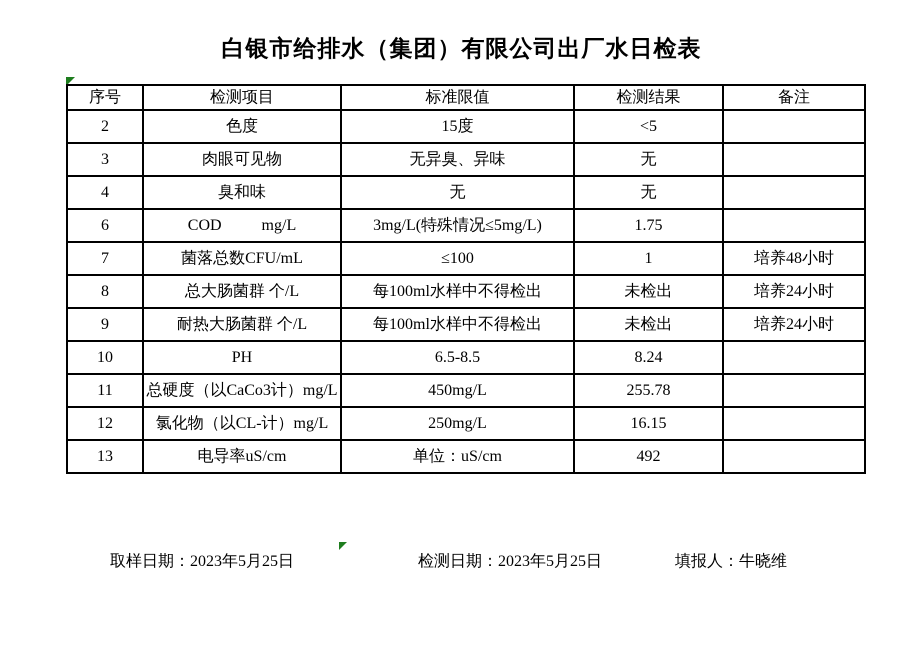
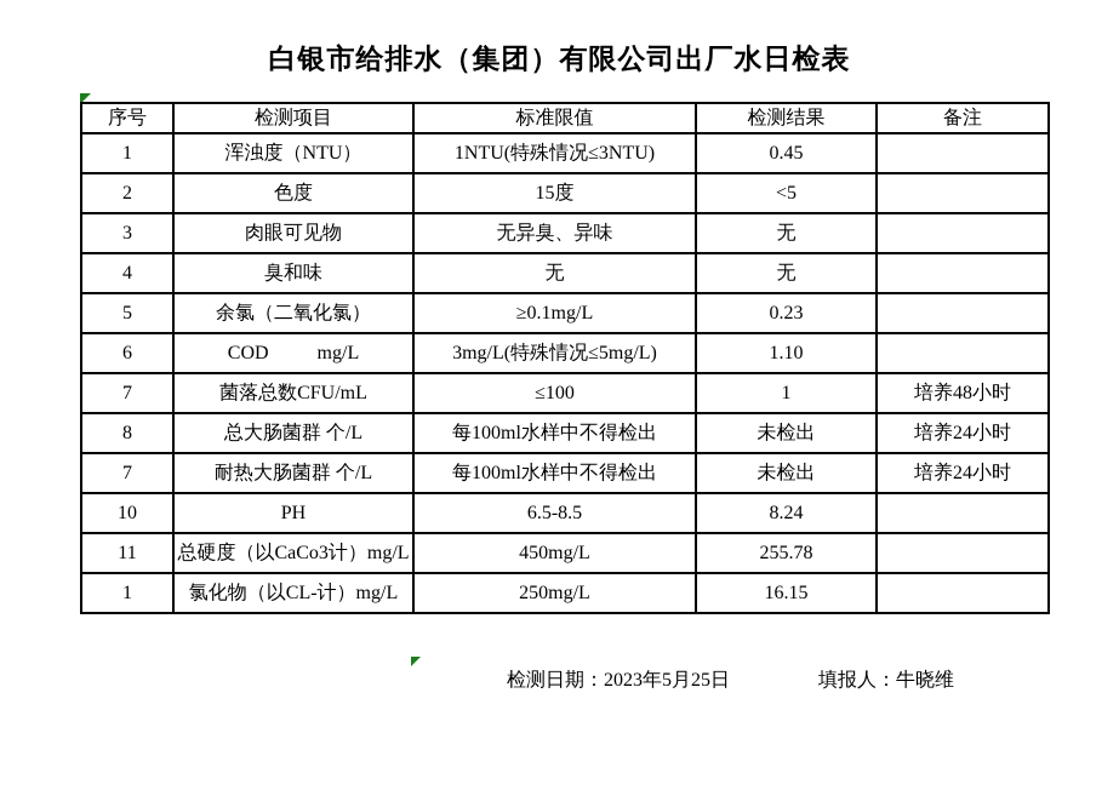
  白银市给排水（集团）有限公司出厂水日检表
  序号	检测项目	标准限值	检测结果	备注
+ 1	浑浊度（NTU）	1NTU(特殊情况≤3NTU)	0.45
  2	色度	15度	<5
  3	肉眼可见物	无异臭、异味	无
  4	臭和味	无	无
+ 5	余氯（二氧化氯）	≥0.1mg/L	0.23
- 6	COD mg/L	3mg/L(特殊情况≤5mg/L)	1.75
+ 6	COD mg/L	3mg/L(特殊情况≤5mg/L)	1.10
  7	菌落总数CFU/mL	≤100	1	培养48小时
  8	总大肠菌群 个/L	每100ml水样中不得检出	未检出	培养24小时
- 9	耐热大肠菌群 个/L	每100ml水样中不得检出	未检出	培养24小时
+ 7	耐热大肠菌群 个/L	每100ml水样中不得检出	未检出	培养24小时
  10	PH	6.5-8.5	8.24
  11	总硬度（以CaCo3计）mg/L	450mg/L	255.78
- 12	氯化物（以CL-计）mg/L	250mg/L	16.15
+ 1	氯化物（以CL-计）mg/L	250mg/L	16.15
- 13	电导率uS/cm	单位：uS/cm	492
- 取样日期：2023年5月25日
  检测日期：2023年5月25日
  填报人：牛晓维
